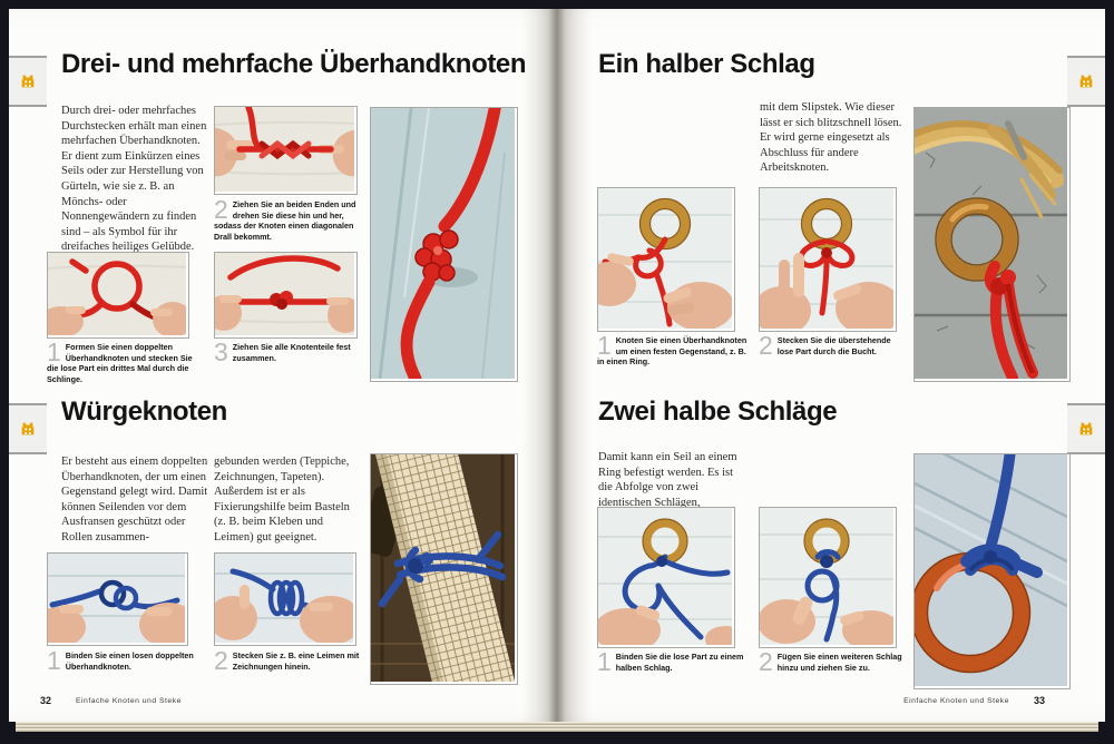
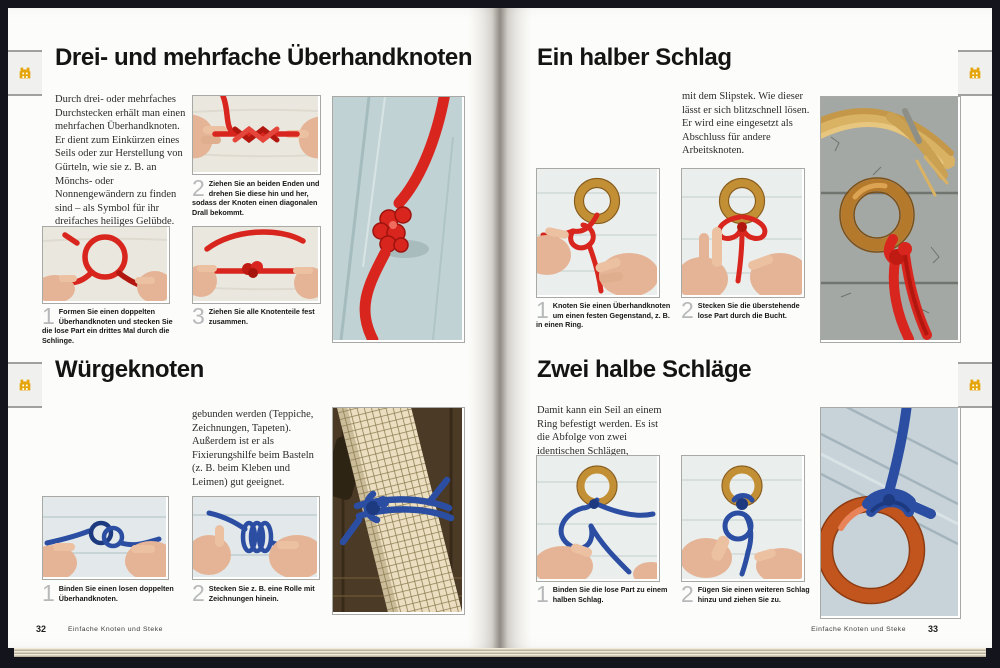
  Drei- und mehrfache Überhandknoten
  Durch drei- oder mehrfaches Durchstecken erhält man einen mehrfachen Überhandknoten. Er dient zum Einkürzen eines Seils oder zur Herstellung von Gürteln, wie sie z. B. an Mönchs- oder Nonnengewändern zu finden sind – als Symbol für ihr dreifaches heiliges Gelübde.
  2
  Ziehen Sie an beiden Enden und drehen Sie diese hin und her, sodass der Knoten einen diagonalen Drall bekommt.
  1
  Formen Sie einen doppelten Überhandknoten und stecken Sie die lose Part ein drittes Mal durch die Schlinge.
  3
  Ziehen Sie alle Knotenteile fest zusammen.
  Würgeknoten
- Er besteht aus einem doppelten Überhandknoten, der um einen Gegenstand gelegt wird. Damit können Seilenden vor dem Ausfransen geschützt oder Rollen zusammen-
  gebunden werden (Teppiche, Zeichnungen, Tapeten). Außerdem ist er als Fixierungshilfe beim Basteln (z. B. beim Kleben und Leimen) gut geeignet.
  1
  Binden Sie einen losen doppelten Überhandknoten.
  2
- Stecken Sie z. B. eine Leimen mit Zeichnungen hinein.
+ Stecken Sie z. B. eine Rolle mit Zeichnungen hinein.
  32
  Ein halber Schlag
- mit dem Slipstek. Wie dieser lässt er sich blitzschnell lösen. Er wird gerne eingesetzt als Abschluss für andere Arbeitsknoten.
+ mit dem Slipstek. Wie dieser lässt er sich blitzschnell lösen. Er wird eine eingesetzt als Abschluss für andere Arbeitsknoten.
  1
  Knoten Sie einen Überhandknoten um einen festen Gegenstand, z. B. in einen Ring.
  2
  Stecken Sie die überstehende lose Part durch die Bucht.
  Zwei halbe Schläge
  Damit kann ein Seil an einem Ring befestigt werden. Es ist die Abfolge von zwei identischen Schlägen,
  1
  Binden Sie die lose Part zu einem halben Schlag.
  2
  Fügen Sie einen weiteren Schlag hinzu und ziehen Sie zu.
  33
